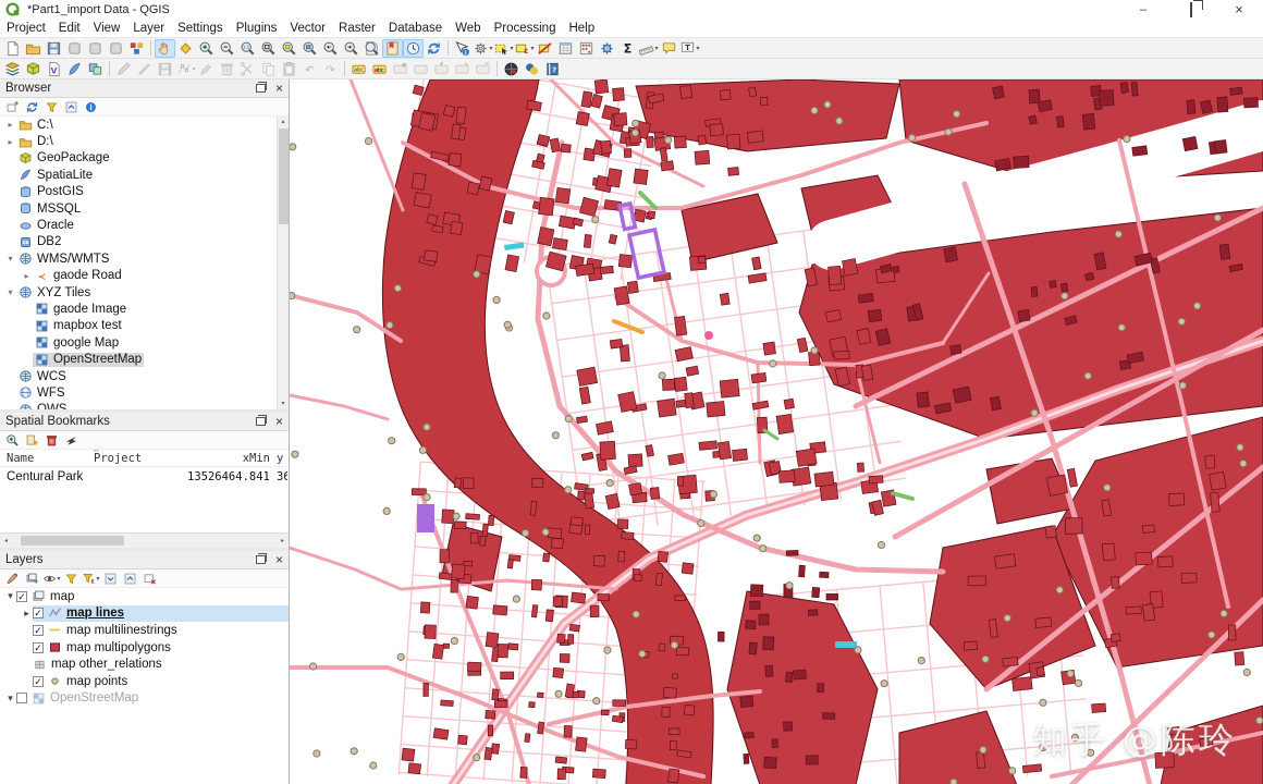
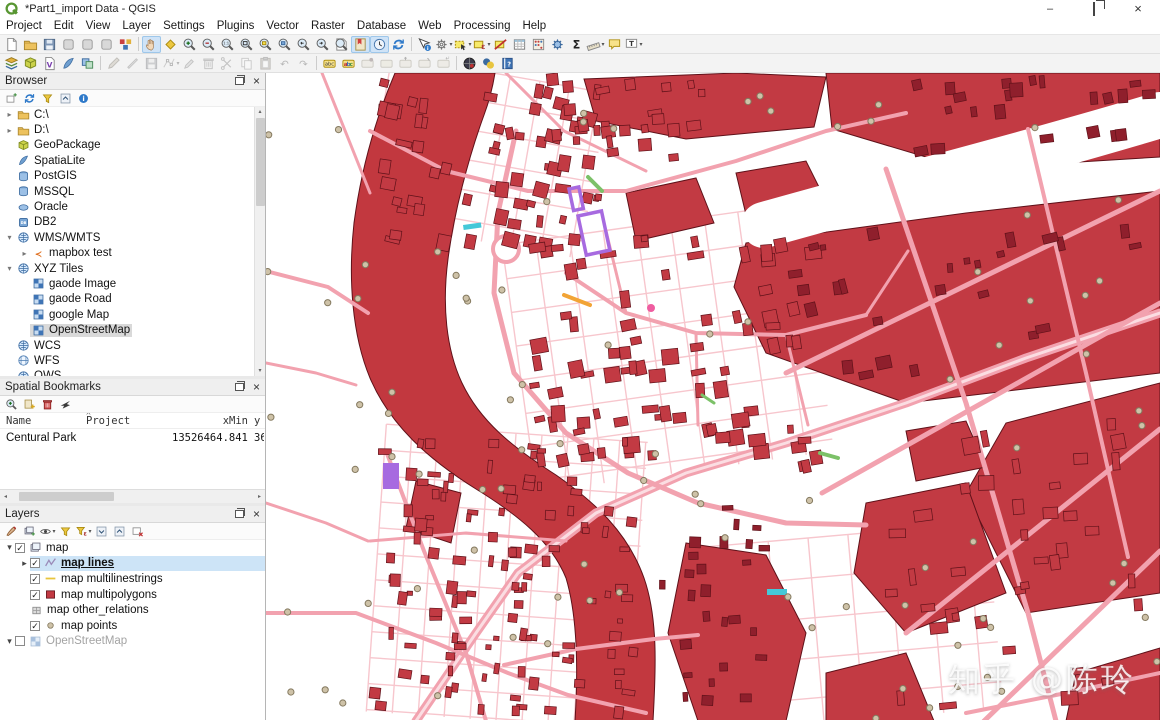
  *Part1_import Data - QGIS
  –
  ×
  Project
  Edit
  View
  Layer
  Settings
  Plugins
  Vector
  Raster
  Database
  Web
  Processing
  Help
  ε
  Σ
  T
  V
  ↶
  ↷
  ?
  Browser
  ×
  i
  ▸
  C:\
  ▸
  D:\
  GeoPackage
  SpatiaLite
  PostGIS
  MSSQL
  Oracle
  DB2
  ▾
  WMS/WMTS
  ▸
  ≺
- gaode Road
+ mapbox test
  ▾
  XYZ Tiles
  gaode Image
- mapbox test
+ gaode Road
  google Map
  OpenStreetMap
  WCS
  WFS
  Spatial Bookmarks
  ×
  Name
  Project
  xMin
  y
  ^
  Centural Park
  13526464.841
  36
  Layers
  ×
  ▾
  ✓
  map
  ▸
  ✓
  map lines
  ✓
  map multilinestrings
  ✓
  map multipolygons
  map other_relations
  ✓
  map points
  ▾
  OpenStreetMap
  知乎 @陈玲
